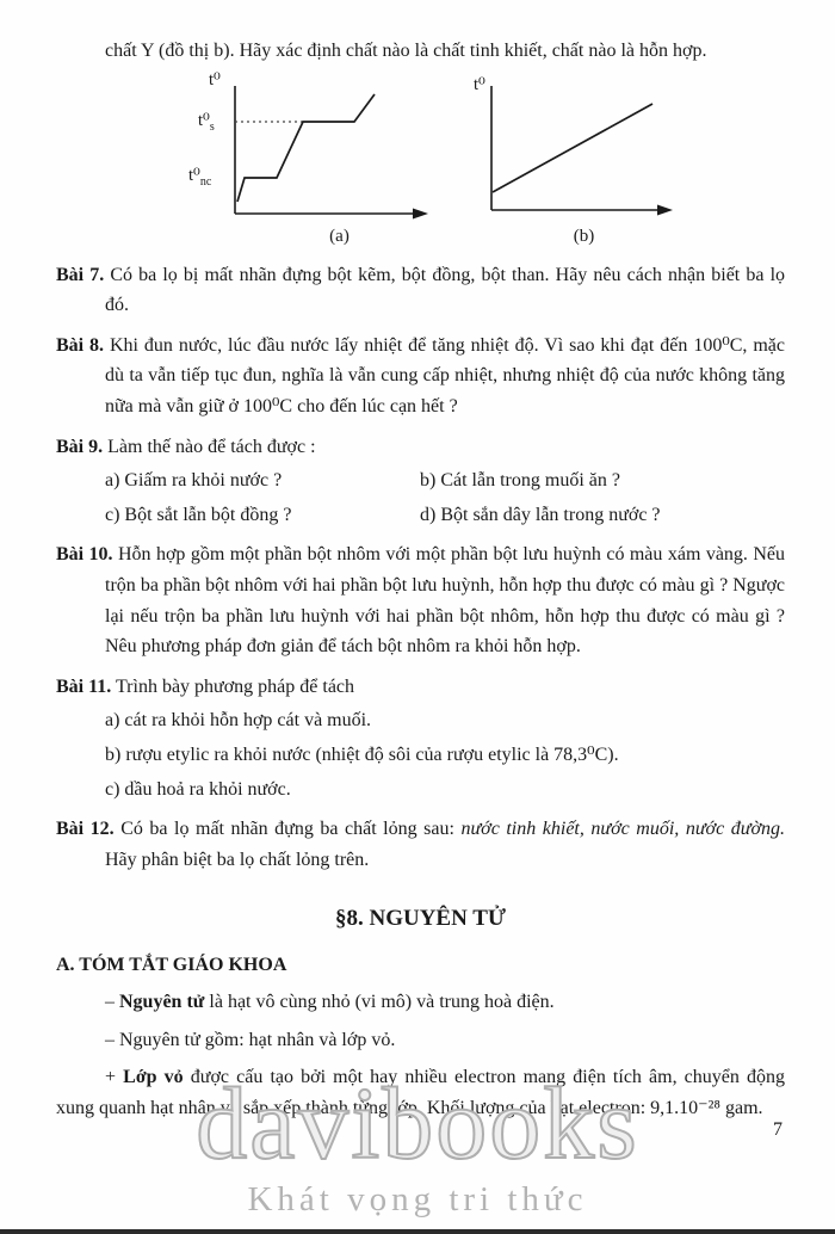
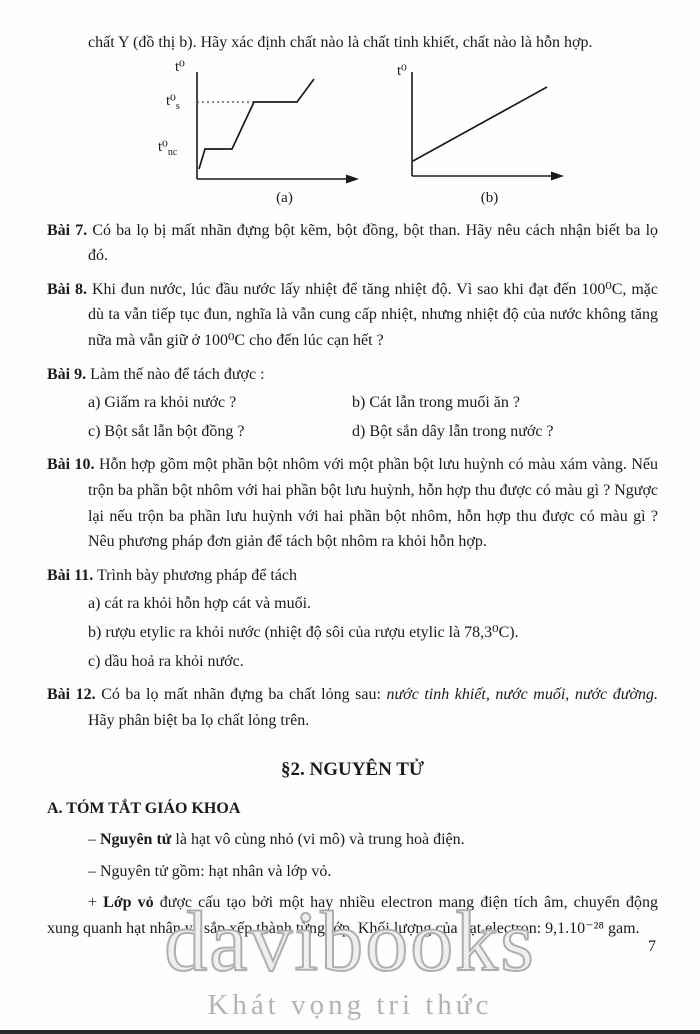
  chất Y (đồ thị b). Hãy xác định chất nào là chất tinh khiết, chất nào là hỗn hợp.
  t⁰
  t⁰s
  t⁰nc
  (a)
  t⁰
  (b)
  Bài 7. Có ba lọ bị mất nhãn đựng bột kẽm, bột đồng, bột than. Hãy nêu cách nhận biết ba lọ đó.
  Bài 8. Khi đun nước, lúc đầu nước lấy nhiệt để tăng nhiệt độ. Vì sao khi đạt đến 100⁰C, mặc dù ta vẫn tiếp tục đun, nghĩa là vẫn cung cấp nhiệt, nhưng nhiệt độ của nước không tăng nữa mà vẫn giữ ở 100⁰C cho đến lúc cạn hết ?
  Bài 9. Làm thế nào để tách được :
  a) Giấm ra khỏi nước ?
  b) Cát lẫn trong muối ăn ?
  c) Bột sắt lẫn bột đồng ?
  d) Bột sắn dây lẫn trong nước ?
  Bài 10. Hỗn hợp gồm một phần bột nhôm với một phần bột lưu huỳnh có màu xám vàng. Nếu trộn ba phần bột nhôm với hai phần bột lưu huỳnh, hỗn hợp thu được có màu gì ? Ngược lại nếu trộn ba phần lưu huỳnh với hai phần bột nhôm, hỗn hợp thu được có màu gì ? Nêu phương pháp đơn giản để tách bột nhôm ra khỏi hỗn hợp.
  Bài 11. Trình bày phương pháp để tách
  a) cát ra khỏi hỗn hợp cát và muối.
  b) rượu etylic ra khỏi nước (nhiệt độ sôi của rượu etylic là 78,3⁰C).
  c) dầu hoả ra khỏi nước.
  Bài 12. Có ba lọ mất nhãn đựng ba chất lỏng sau: nước tinh khiết, nước muối, nước đường. Hãy phân biệt ba lọ chất lỏng trên.
- §8. NGUYÊN TỬ
+ §2. NGUYÊN TỬ
  A. TÓM TẮT GIÁO KHOA
  – Nguyên tử là hạt vô cùng nhỏ (vi mô) và trung hoà điện.
  – Nguyên tử gồm: hạt nhân và lớp vỏ.
  + Lớp vỏ được cấu tạo bởi một hay nhiều electron mang điện tích âm, chuyển động xung quanh hạt nhân và sắp xếp thành từng lớp. Khối lượng của hạt electron: 9,1.10⁻²⁸ gam.
  davibooks
  Khát vọng tri thức
  7
